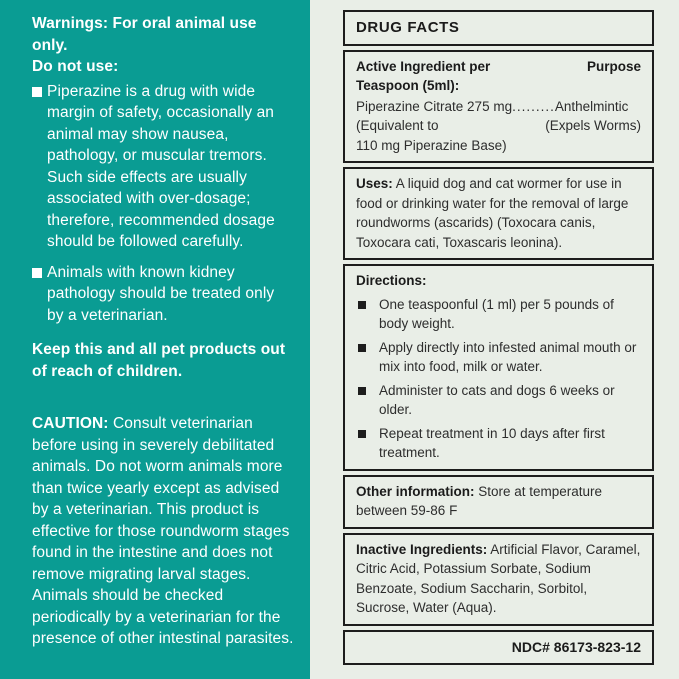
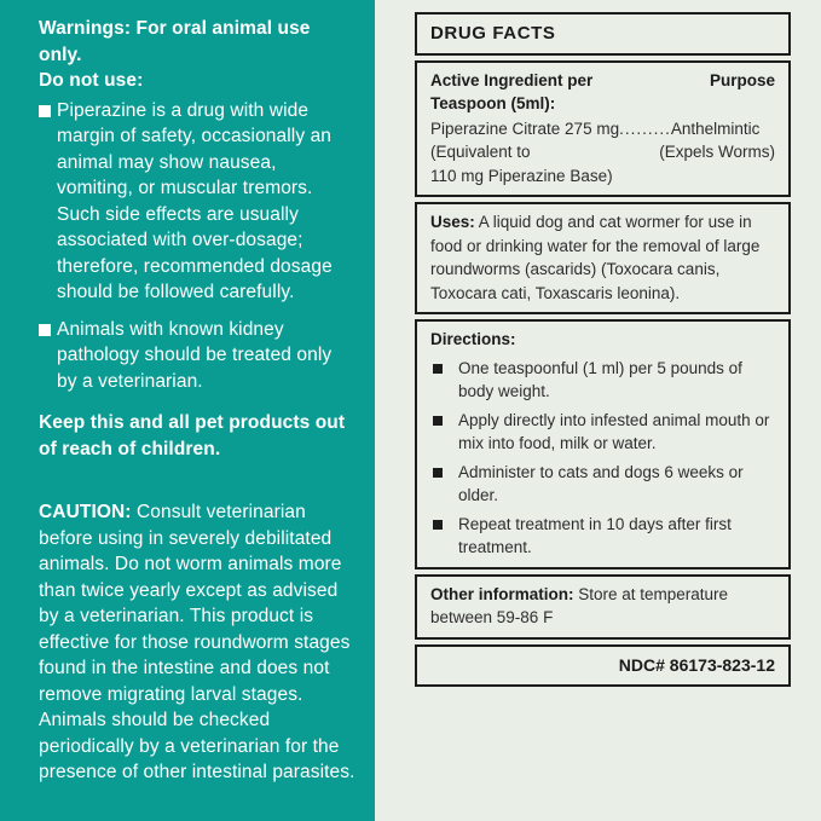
  Warnings: For oral animal use only.
  Do not use:
- Piperazine is a drug with wide margin of safety, occasionally an animal may show nausea, pathology, or muscular tremors. Such side effects are usually associated with over-dosage; therefore, recommended dosage should be followed carefully.
+ Piperazine is a drug with wide margin of safety, occasionally an animal may show nausea, vomiting, or muscular tremors. Such side effects are usually associated with over-dosage; therefore, recommended dosage should be followed carefully.
  Animals with known kidney pathology should be treated only by a veterinarian.
  Keep this and all pet products out of reach of children.
  CAUTION: Consult veterinarian before using in severely debilitated animals. Do not worm animals more than twice yearly except as advised by a veterinarian. This product is effective for those roundworm stages found in the intestine and does not remove migrating larval stages. Animals should be checked periodically by a veterinarian for the presence of other intestinal parasites.
  DRUG FACTS
  Active Ingredient per Teaspoon (5ml):
  Purpose
  Piperazine Citrate 275 mg
  .........
  Anthelmintic
  (Equivalent to
  (Expels Worms)
  110 mg Piperazine Base)
  Uses: A liquid dog and cat wormer for use in food or drinking water for the removal of large roundworms (ascarids) (Toxocara canis, Toxocara cati, Toxascaris leonina).
  Directions:
  One teaspoonful (1 ml) per 5 pounds of body weight.
  Apply directly into infested animal mouth or mix into food, milk or water.
  Administer to cats and dogs 6 weeks or older.
  Repeat treatment in 10 days after first treatment.
  Other information: Store at temperature between 59-86 F
- Inactive Ingredients: Artificial Flavor, Caramel, Citric Acid, Potassium Sorbate, Sodium Benzoate, Sodium Saccharin, Sorbitol, Sucrose, Water (Aqua).
  NDC# 86173-823-12
